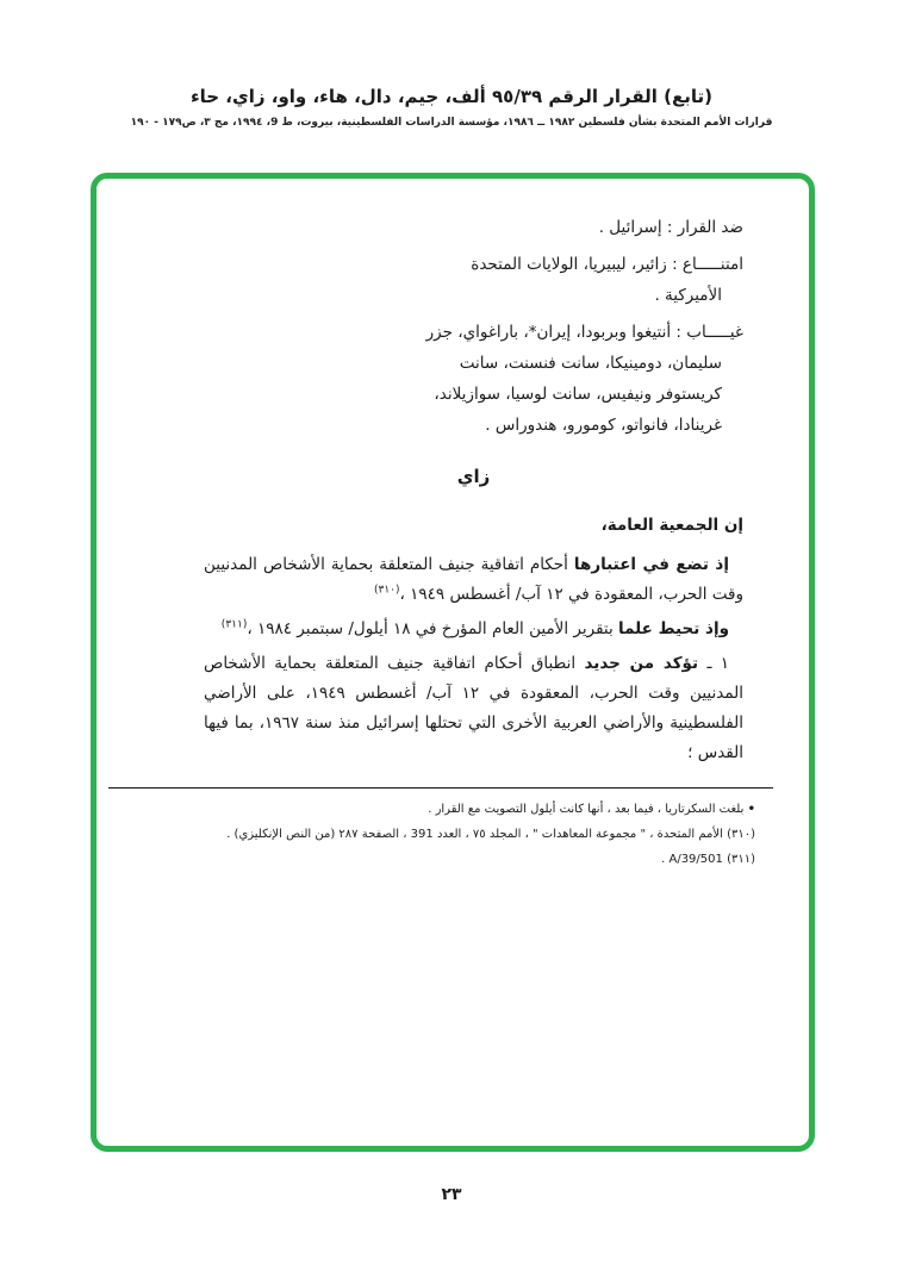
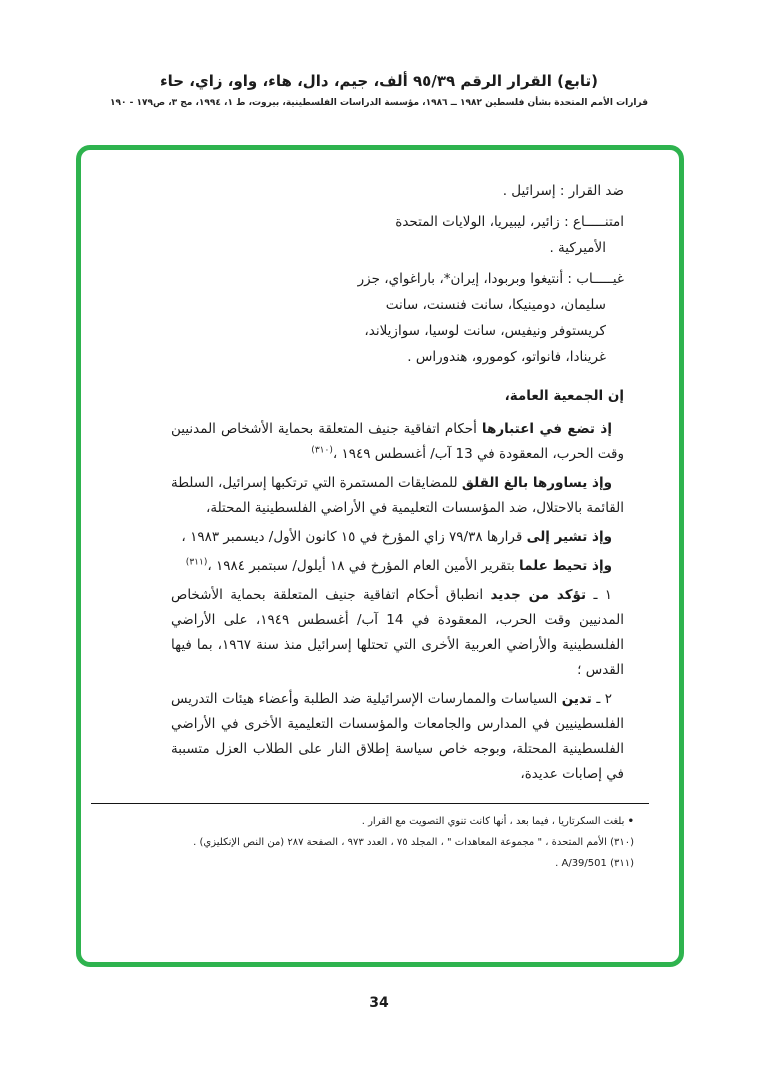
  (تابع) القرار الرقم ٩٥/٣٩ ألف، جيم، دال، هاء، واو، زاي، حاء
- قرارات الأمم المتحدة بشأن فلسطين ١٩٨٢ ــ ١٩٨٦، مؤسسة الدراسات الفلسطينية، بيروت، ط 9، ١٩٩٤، مج ٣، ص١٧٩ - ١٩٠
+ قرارات الأمم المتحدة بشأن فلسطين ١٩٨٢ ــ ١٩٨٦، مؤسسة الدراسات الفلسطينية، بيروت، ط ١، ١٩٩٤، مج ٣، ص١٧٩ - ١٩٠
  ضد القرار : إسرائيل .
  امتنـــــاع : زائير، ليبيريا، الولايات المتحدة الأميركية .
  غيـــــاب : أنتيغوا وبربودا، إيران*، باراغواي، جزر سليمان، دومينيكا، سانت فنسنت، سانت كريستوفر ونيفيس، سانت لوسيا، سوازيلاند، غرينادا، فانواتو، كومورو، هندوراس .
- زاي
  إن الجمعية العامة،
- إذ تضع في اعتبارها أحكام اتفاقية جنيف المتعلقة بحماية الأشخاص المدنيين وقت الحرب، المعقودة في ١٢ آب/ أغسطس ١٩٤٩ ،(٣١٠)
+ إذ تضع في اعتبارها أحكام اتفاقية جنيف المتعلقة بحماية الأشخاص المدنيين وقت الحرب، المعقودة في 13 آب/ أغسطس ١٩٤٩ ،(٣١٠)
+ وإذ يساورها بالغ القلق للمضايقات المستمرة التي ترتكبها إسرائيل، السلطة القائمة بالاحتلال، ضد المؤسسات التعليمية في الأراضي الفلسطينية المحتلة،
+ وإذ تشير إلى قرارها ٧٩/٣٨ زاي المؤرخ في ١٥ كانون الأول/ ديسمبر ١٩٨٣ ،
  وإذ تحيط علما بتقرير الأمين العام المؤرخ في ١٨ أيلول/ سبتمبر ١٩٨٤ ،(٣١١)
- ١ ـ تؤكد من جديد انطباق أحكام اتفاقية جنيف المتعلقة بحماية الأشخاص المدنيين وقت الحرب، المعقودة في ١٢ آب/ أغسطس ١٩٤٩، على الأراضي الفلسطينية والأراضي العربية الأخرى التي تحتلها إسرائيل منذ سنة ١٩٦٧، بما فيها القدس ؛
+ ١ ـ تؤكد من جديد انطباق أحكام اتفاقية جنيف المتعلقة بحماية الأشخاص المدنيين وقت الحرب، المعقودة في 14 آب/ أغسطس ١٩٤٩، على الأراضي الفلسطينية والأراضي العربية الأخرى التي تحتلها إسرائيل منذ سنة ١٩٦٧، بما فيها القدس ؛
+ ٢ ـ تدين السياسات والممارسات الإسرائيلية ضد الطلبة وأعضاء هيئات التدريس الفلسطينيين في المدارس والجامعات والمؤسسات التعليمية الأخرى في الأراضي الفلسطينية المحتلة، وبوجه خاص سياسة إطلاق النار على الطلاب العزل متسببة في إصابات عديدة،
- • بلغت السكرتاريا ، فيما بعد ، أنها كانت أيلول التصويت مع القرار .
+ • بلغت السكرتاريا ، فيما بعد ، أنها كانت تنوي التصويت مع القرار .
- (٣١٠) الأمم المتحدة ، " مجموعة المعاهدات " ، المجلد ٧٥ ، العدد 391 ، الصفحة ٢٨٧ (من النص الإنكليزي) .
+ (٣١٠) الأمم المتحدة ، " مجموعة المعاهدات " ، المجلد ٧٥ ، العدد ٩٧٣ ، الصفحة ٢٨٧ (من النص الإنكليزي) .
  (٣١١) A/39/501 .
- ٢٣
+ 34
